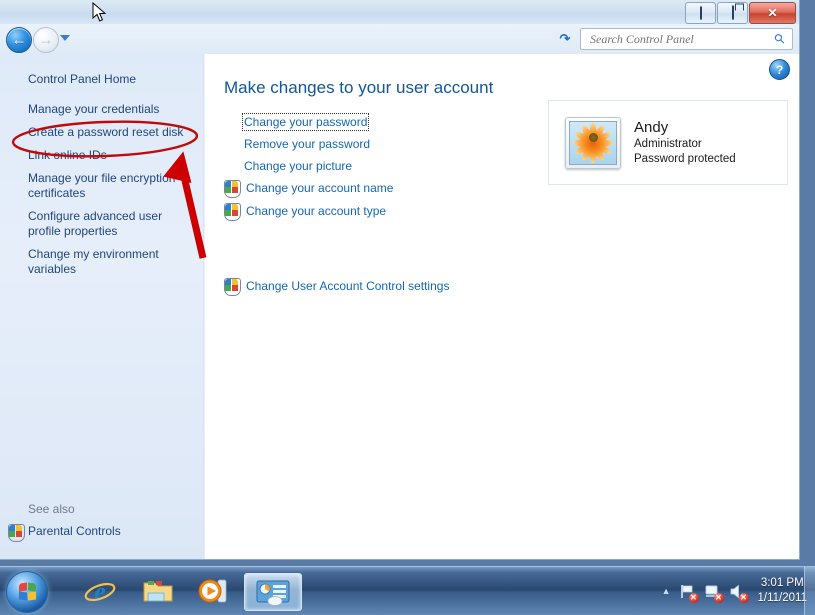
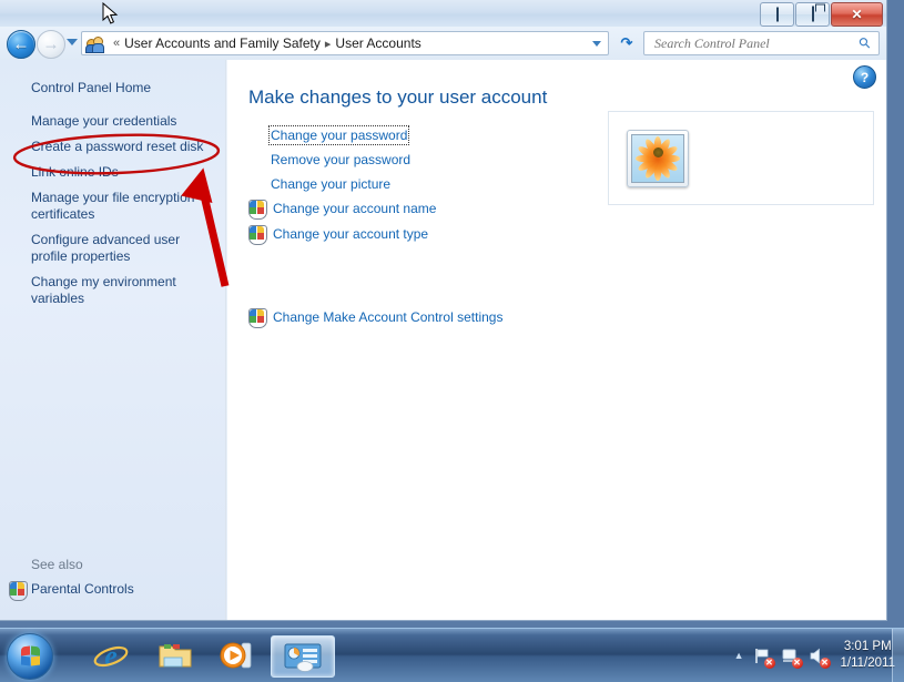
  ✕
  ←
  →
+ «
+ User Accounts and Family Safety
+ ▸
+ User Accounts
  ↷
  Search Control Panel
  Control Panel Home
  Manage your credentials
  reate a password reset disk
  Manage your file encryptio certificates
  Configure advanced user profile properties
  Change my environment variables
  See also
  Parental Controls
  ?
  Make changes to your user account
  Change your password
  Remove your password
  Change your picture
  Change your account name
  Change your account type
- Change User Account Control settings
+ Change Make Account Control settings
- Andy
- Administrator
- Password protected
  e
  ▲
  ✕
  ✕
  ✕
  3:01 PM
  1/11/201
